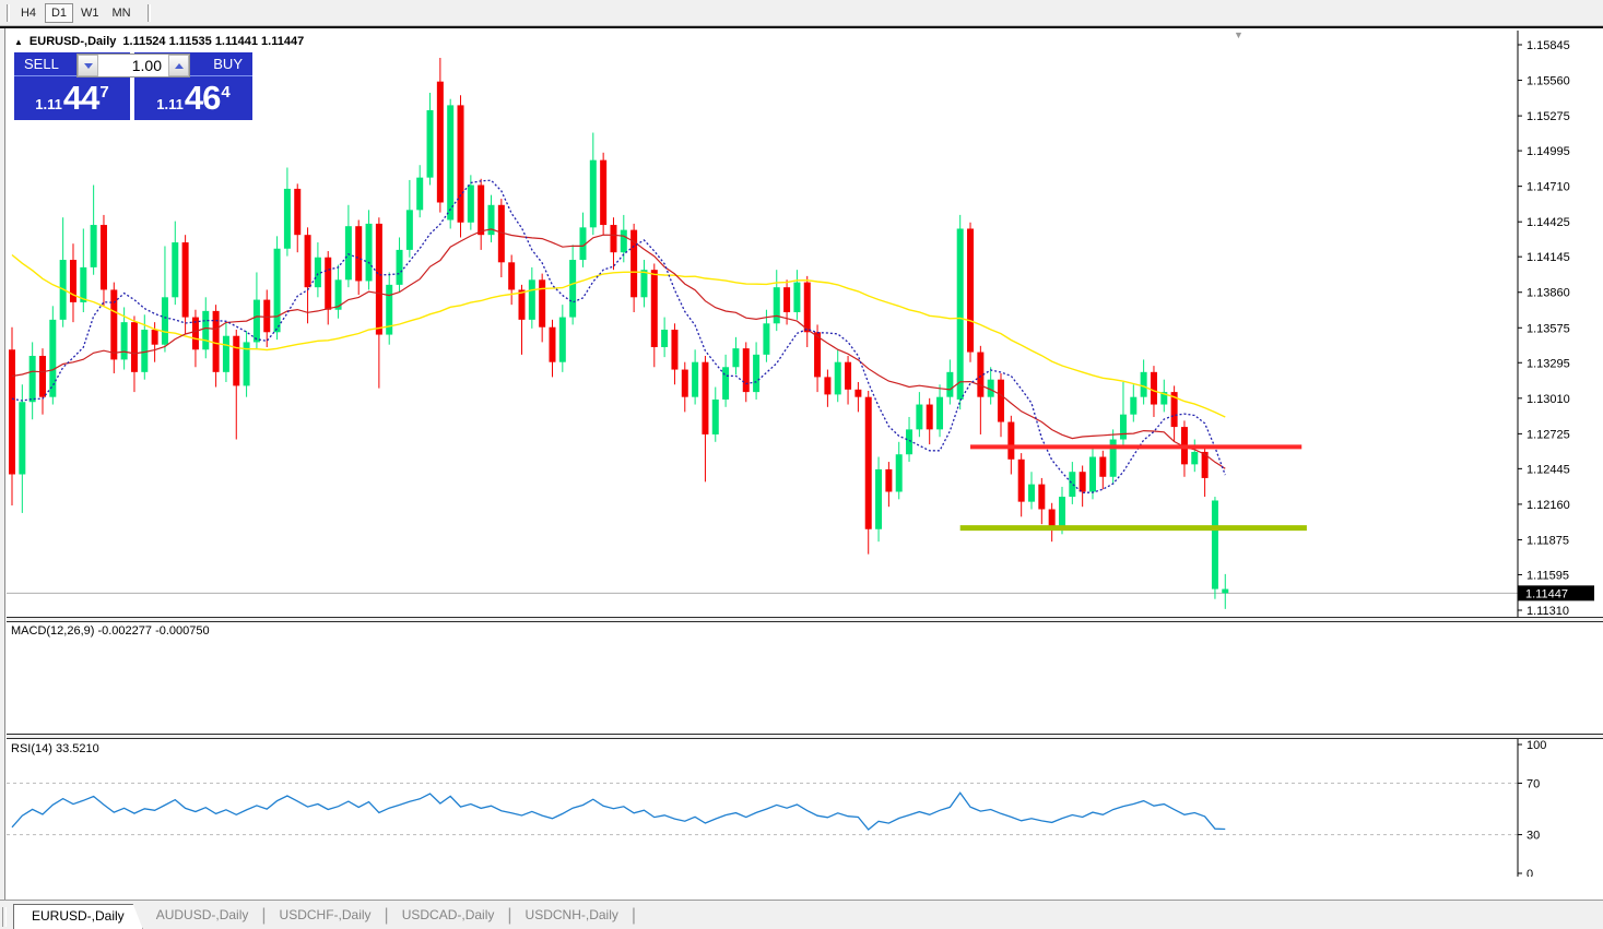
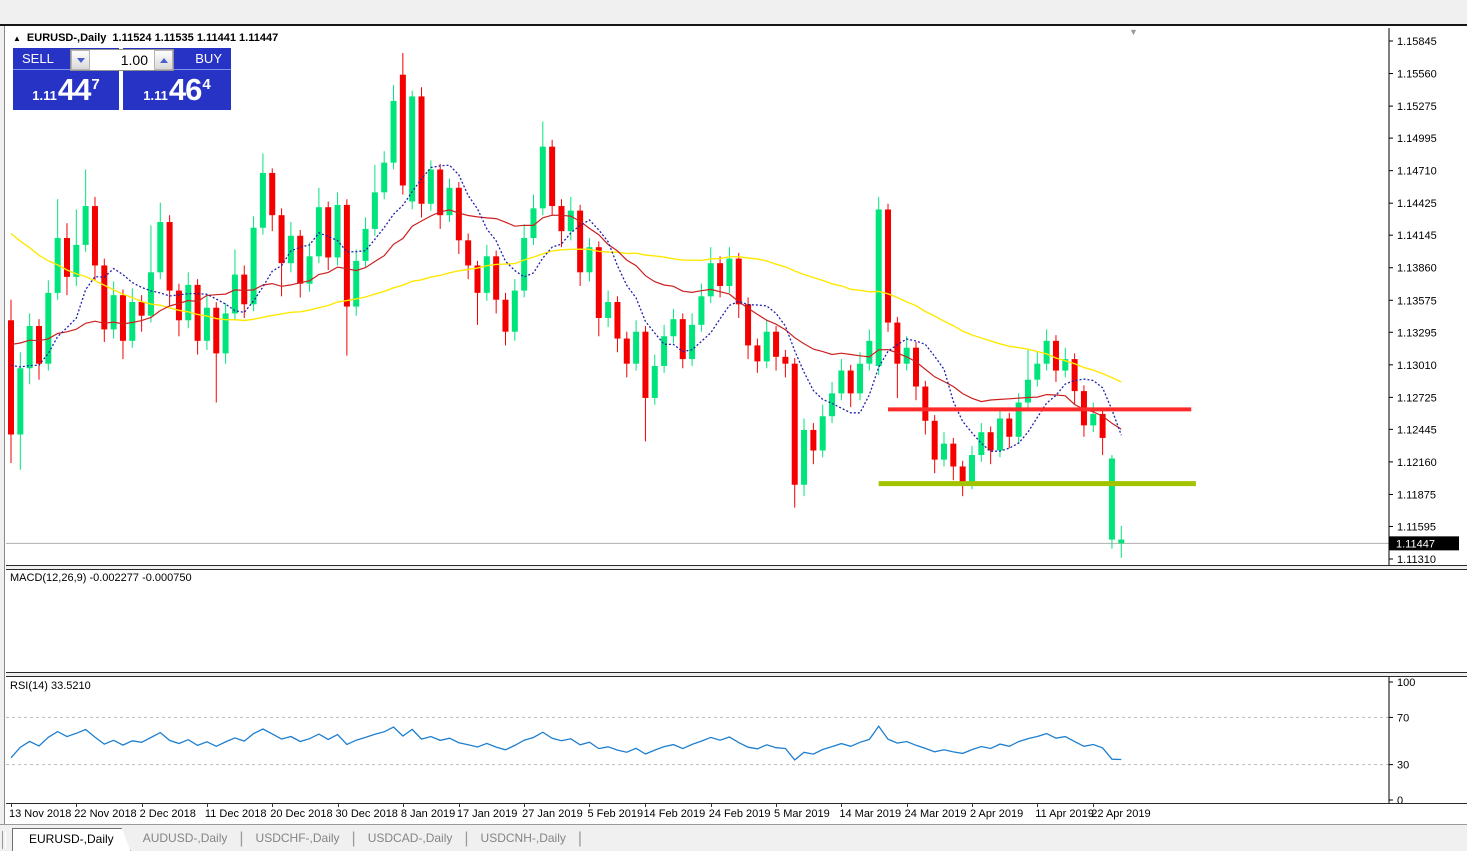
- H4
- D1
- W1
- MN
  1.15845
  1.15560
  1.15275
  1.14995
  1.14710
  1.14425
  1.14145
  1.13860
  1.13575
  1.13295
  1.13010
  1.12725
  1.12445
  1.12160
  1.11875
  1.11595
  1.11310
  1.11447
  100
  70
  30
  0
+ 13 Nov 2018
+ 22 Nov 2018
+ 2 Dec 2018
+ 11 Dec 2018
+ 20 Dec 2018
+ 30 Dec 2018
+ 8 Jan 2019
+ 17 Jan 2019
+ 27 Jan 2019
+ 5 Feb 2019
+ 14 Feb 2019
+ 24 Feb 2019
+ 5 Mar 2019
+ 14 Mar 2019
+ 24 Mar 2019
+ 2 Apr 2019
+ 11 Apr 2019
+ 22 Apr 2019
  ▲
  EURUSD-,Daily
  1.11524 1.11535 1.11441 1.11447
  ▼
  SELL
  1.11
  44
  7
  BUY
  1.11
  46
  4
  1.00
  MACD(12,26,9) -0.002277 -0.000750
  RSI(14) 33.5210
  EURUSD-,Daily
  AUDUSD-,Daily
  |
  USDCHF-,Daily
  |
  USDCAD-,Daily
  |
  USDCNH-,Daily
  |
